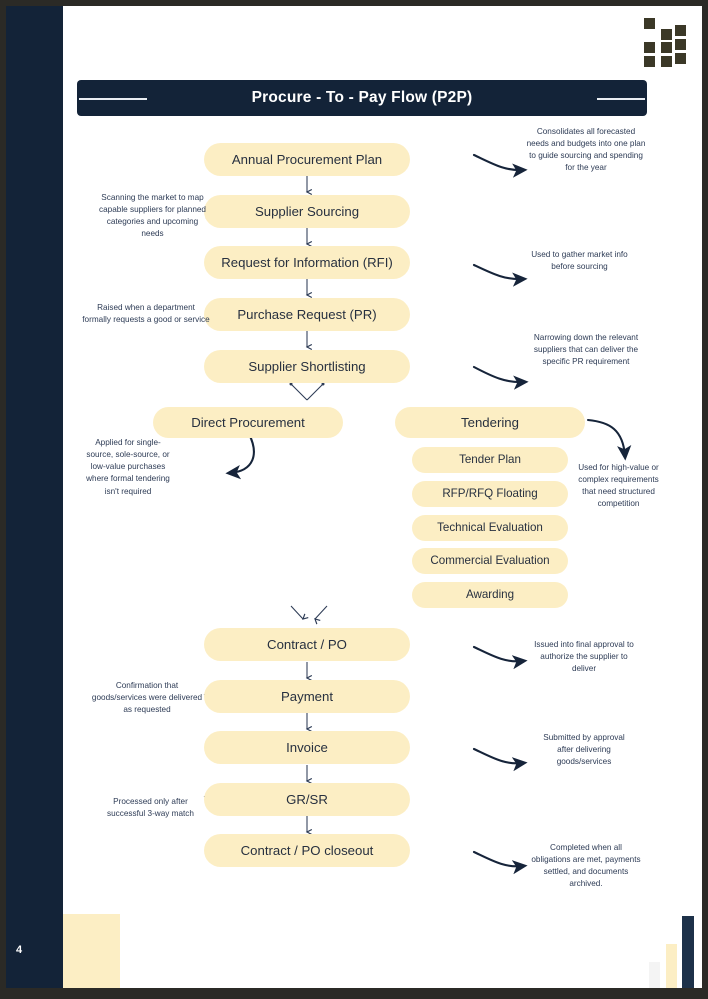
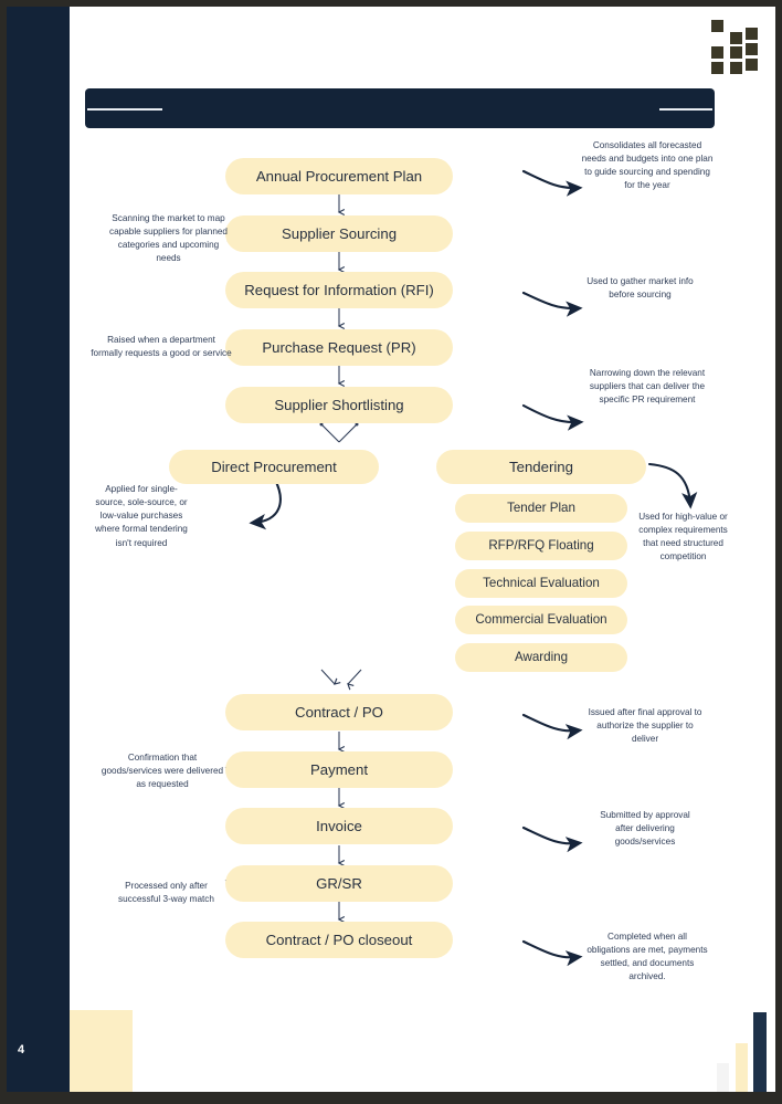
  4
- Procure - To - Pay Flow (P2P)
  Annual Procurement Plan
  Supplier Sourcing
  Request for Information (RFI)
  Purchase Request (PR)
  Supplier Shortlisting
  Direct Procurement
  Tendering
  Tender Plan
  RFP/RFQ Floating
  Technical Evaluation
  Commercial Evaluation
  Awarding
  Contract / PO
  Payment
  Invoice
  GR/SR
  Contract / PO closeout
  Consolidates all forecasted needs and budgets into one plan to guide sourcing and spending for the year
  Scanning the market to map capable suppliers for planned categories and upcoming needs
  Used to gather market info before sourcing
  Raised when a department formally requests a good or service
  Narrowing down the relevant suppliers that can deliver the specific PR requirement
  Applied for single-source, sole-source, or low-value purchases where formal tendering isn't required
  Used for high-value or complex requirements that need structured competition
- Issued into final approval to authorize the supplier to deliver
+ Issued after final approval to authorize the supplier to deliver
  Confirmation that goods/services were delivered as requested
  Submitted by approval after delivering goods/services
  Processed only after successful 3-way match
  Completed when all obligations are met, payments settled, and documents archived.
